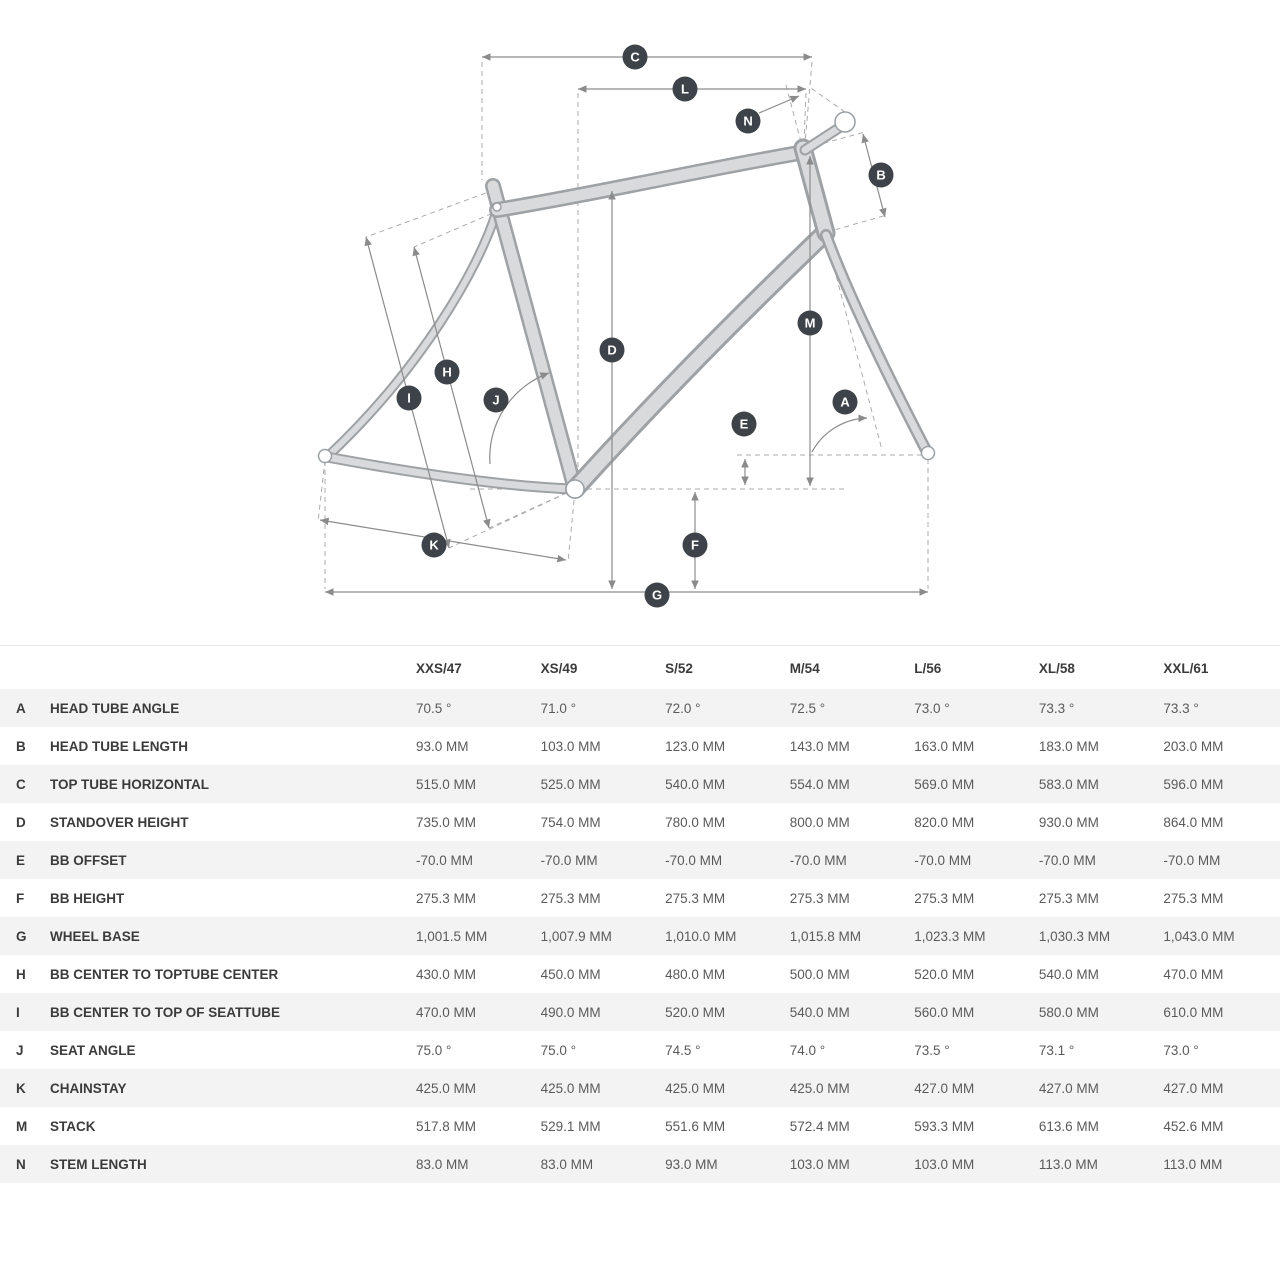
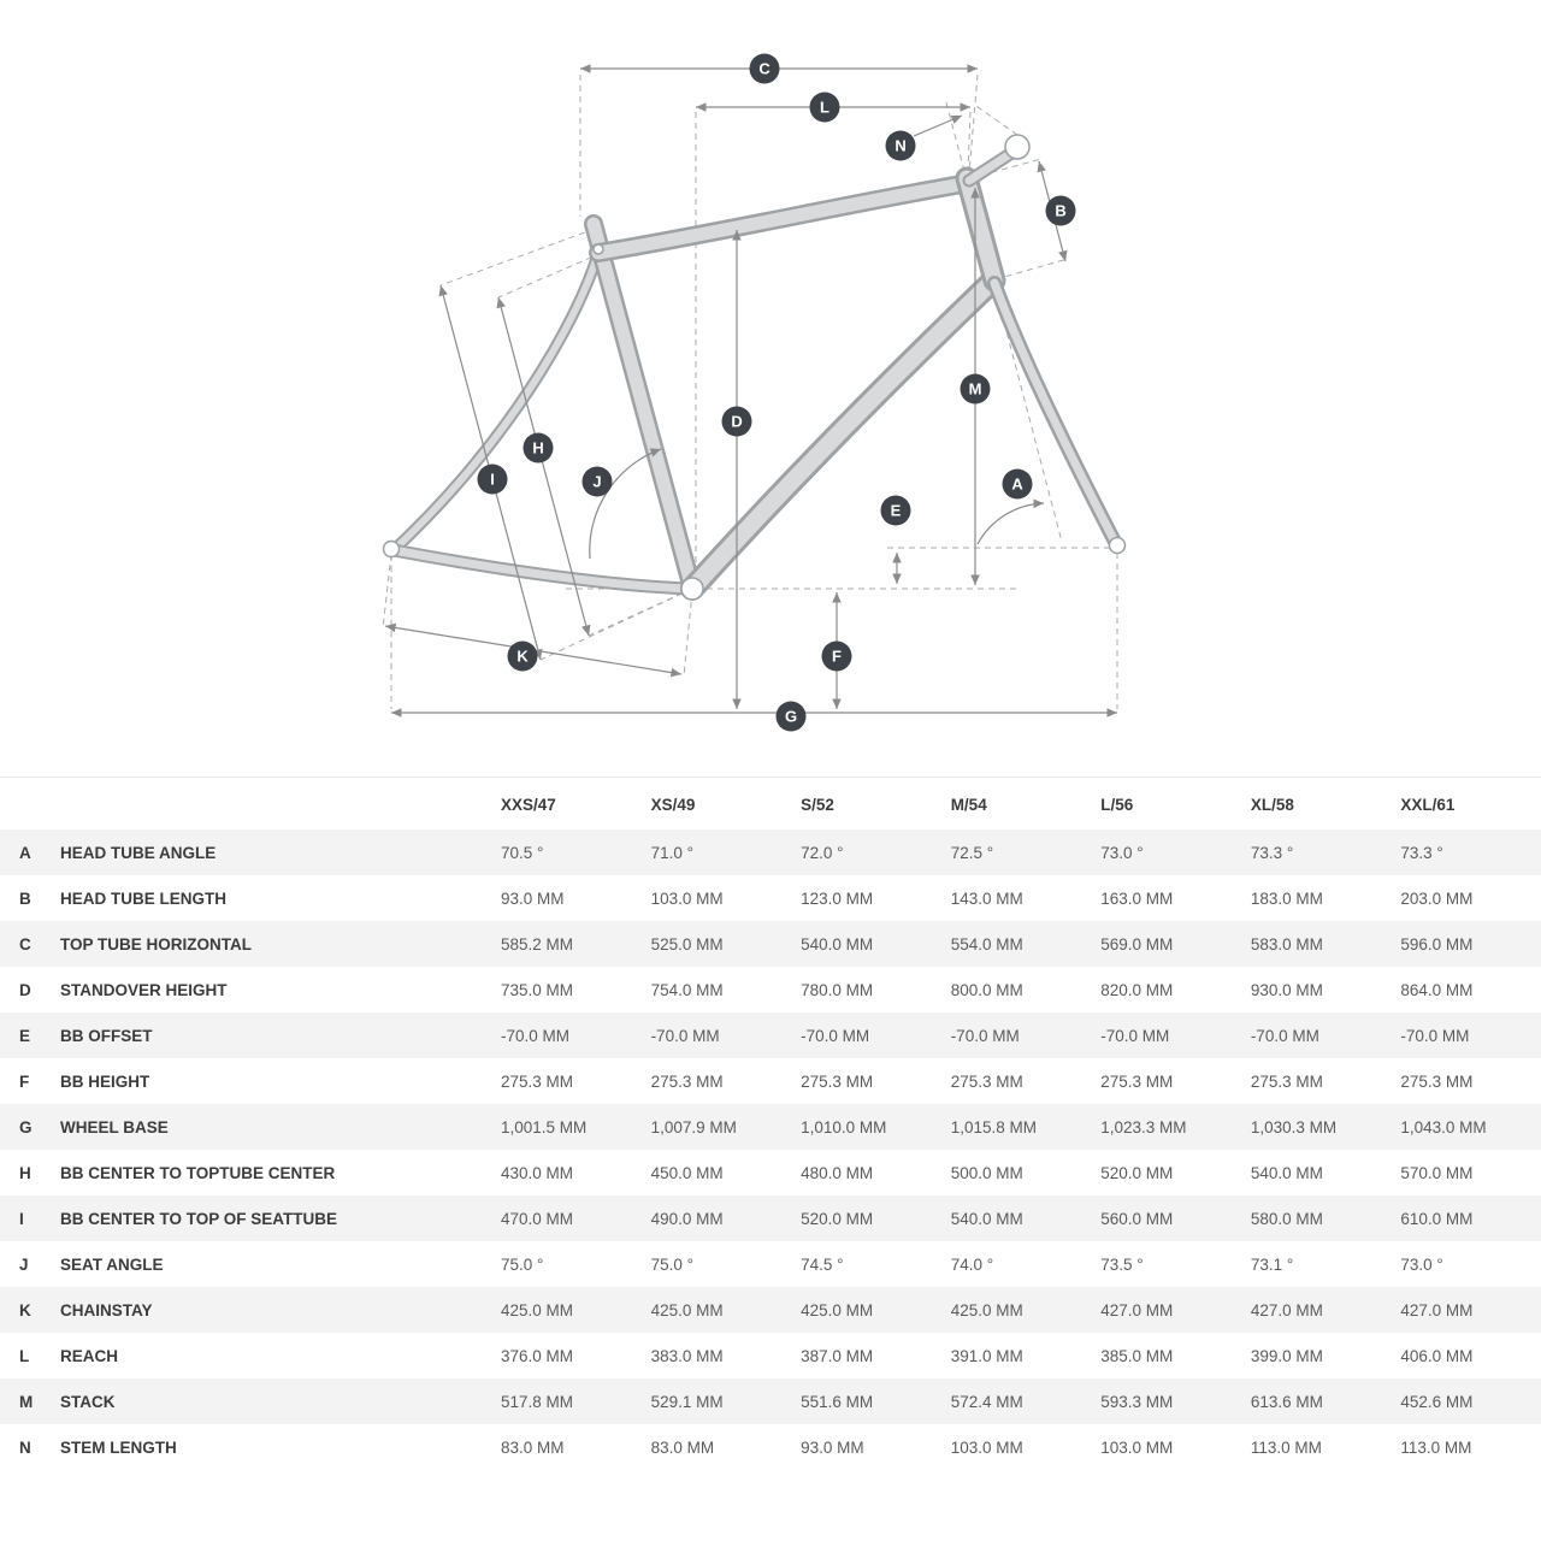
  A
  B
  C
  D
  E
  F
  G
  H
  I
  J
  K
  L
  M
  N
  		XXS/47	XS/49	S/52	M/54	L/56	XL/58	XXL/61
  A	HEAD TUBE ANGLE	70.5 °	71.0 °	72.0 °	72.5 °	73.0 °	73.3 °	73.3 °
  B	HEAD TUBE LENGTH	93.0 MM	103.0 MM	123.0 MM	143.0 MM	163.0 MM	183.0 MM	203.0 MM
- C	TOP TUBE HORIZONTAL	515.0 MM	525.0 MM	540.0 MM	554.0 MM	569.0 MM	583.0 MM	596.0 MM
+ C	TOP TUBE HORIZONTAL	585.2 MM	525.0 MM	540.0 MM	554.0 MM	569.0 MM	583.0 MM	596.0 MM
  D	STANDOVER HEIGHT	735.0 MM	754.0 MM	780.0 MM	800.0 MM	820.0 MM	930.0 MM	864.0 MM
  E	BB OFFSET	-70.0 MM	-70.0 MM	-70.0 MM	-70.0 MM	-70.0 MM	-70.0 MM	-70.0 MM
  F	BB HEIGHT	275.3 MM	275.3 MM	275.3 MM	275.3 MM	275.3 MM	275.3 MM	275.3 MM
  G	WHEEL BASE	1,001.5 MM	1,007.9 MM	1,010.0 MM	1,015.8 MM	1,023.3 MM	1,030.3 MM	1,043.0 MM
- H	BB CENTER TO TOPTUBE CENTER	430.0 MM	450.0 MM	480.0 MM	500.0 MM	520.0 MM	540.0 MM	470.0 MM
+ H	BB CENTER TO TOPTUBE CENTER	430.0 MM	450.0 MM	480.0 MM	500.0 MM	520.0 MM	540.0 MM	570.0 MM
  I	BB CENTER TO TOP OF SEATTUBE	470.0 MM	490.0 MM	520.0 MM	540.0 MM	560.0 MM	580.0 MM	610.0 MM
  J	SEAT ANGLE	75.0 °	75.0 °	74.5 °	74.0 °	73.5 °	73.1 °	73.0 °
  K	CHAINSTAY	425.0 MM	425.0 MM	425.0 MM	425.0 MM	427.0 MM	427.0 MM	427.0 MM
+ L	REACH	376.0 MM	383.0 MM	387.0 MM	391.0 MM	385.0 MM	399.0 MM	406.0 MM
  M	STACK	517.8 MM	529.1 MM	551.6 MM	572.4 MM	593.3 MM	613.6 MM	452.6 MM
  N	STEM LENGTH	83.0 MM	83.0 MM	93.0 MM	103.0 MM	103.0 MM	113.0 MM	113.0 MM
